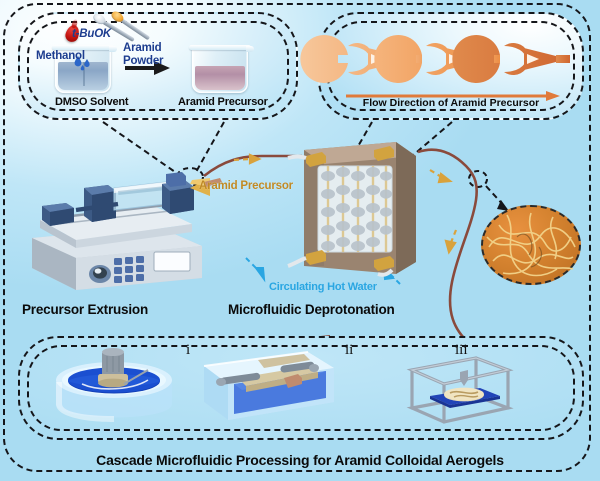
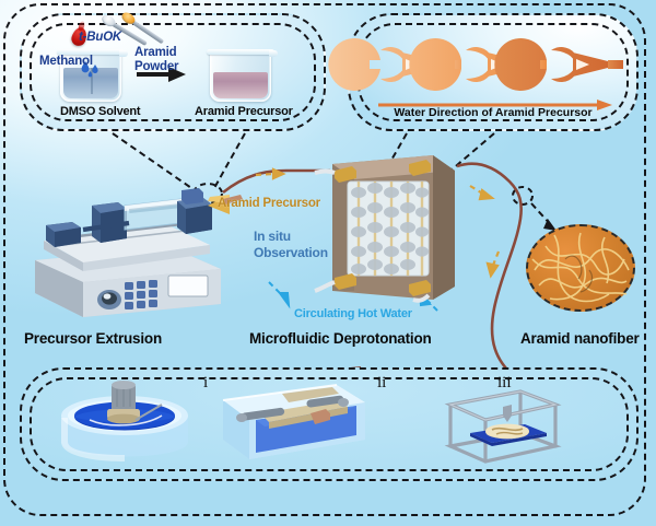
  t-BuOK
  Methanol
  Aramid
  Powder
  DMSO Solvent
  Aramid Precursor
- Flow Direction of Aramid Precursor
+ Water Direction of Aramid Precursor
  Precursor Extrusion
  Microfluidic Deprotonation
+ Aramid nanofiber
  Aramid Precursor
+ In situ
+ Observation
  Circulating Hot Water
  i
  ii
  iii
- Cascade Microfluidic Processing for Aramid Colloidal Aerogels
